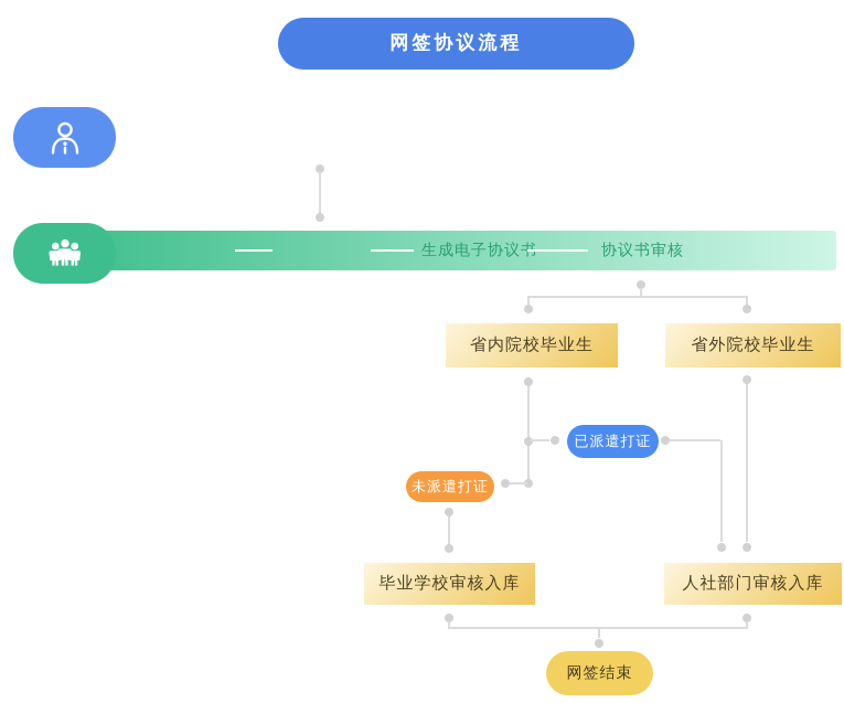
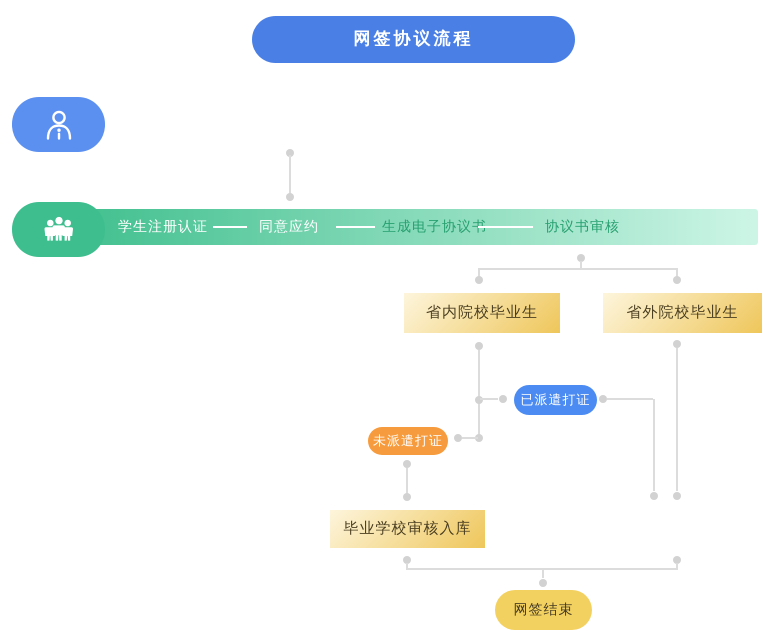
  网签协议流程
+ 学生注册认证
+ 同意应约
  生成电子协议
  协议书审核
  省内院校毕业生
  省外院校毕业生
  已派遣打证
  未派遣打证
  毕业学校审核入库
- 人社部门审核入库
  网签结束
